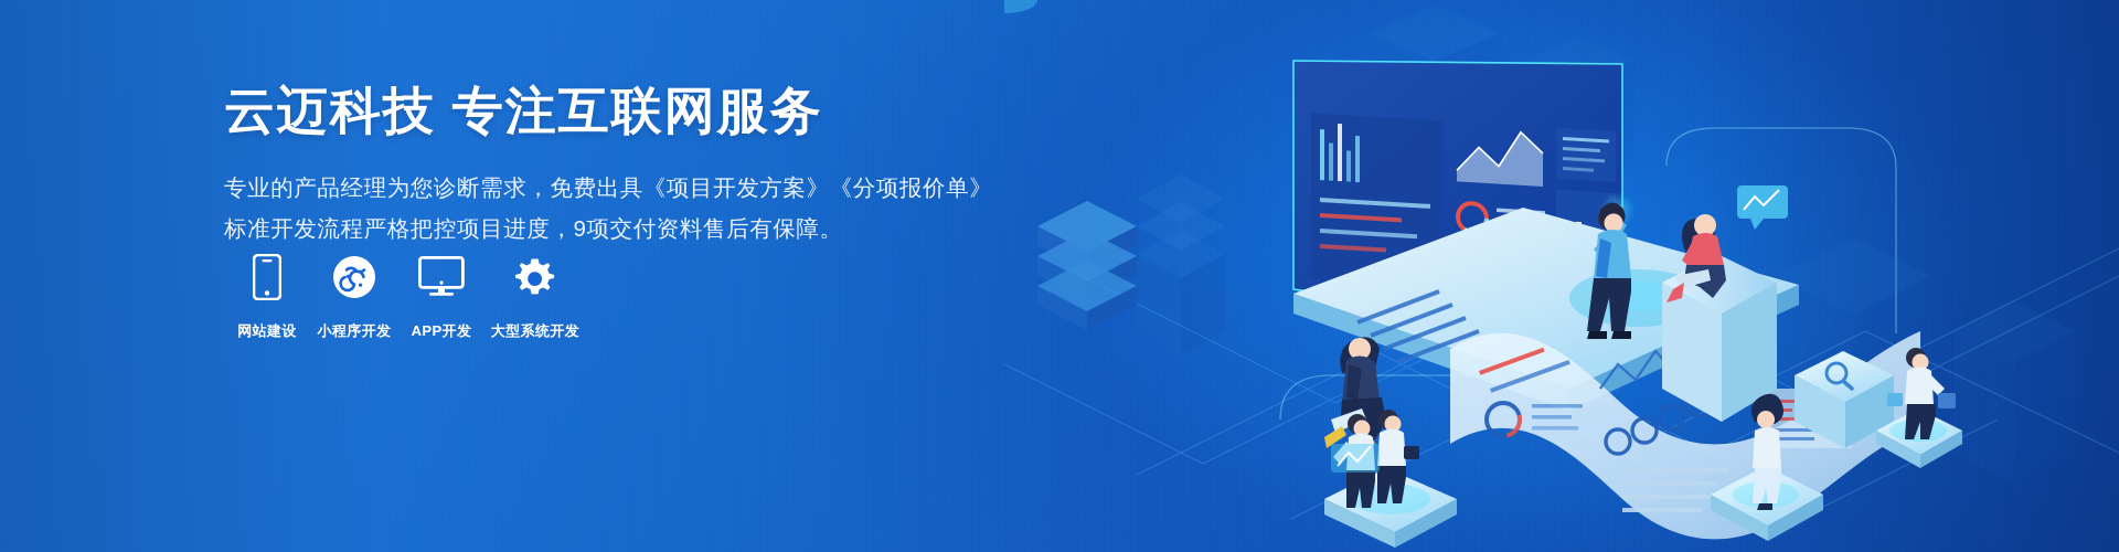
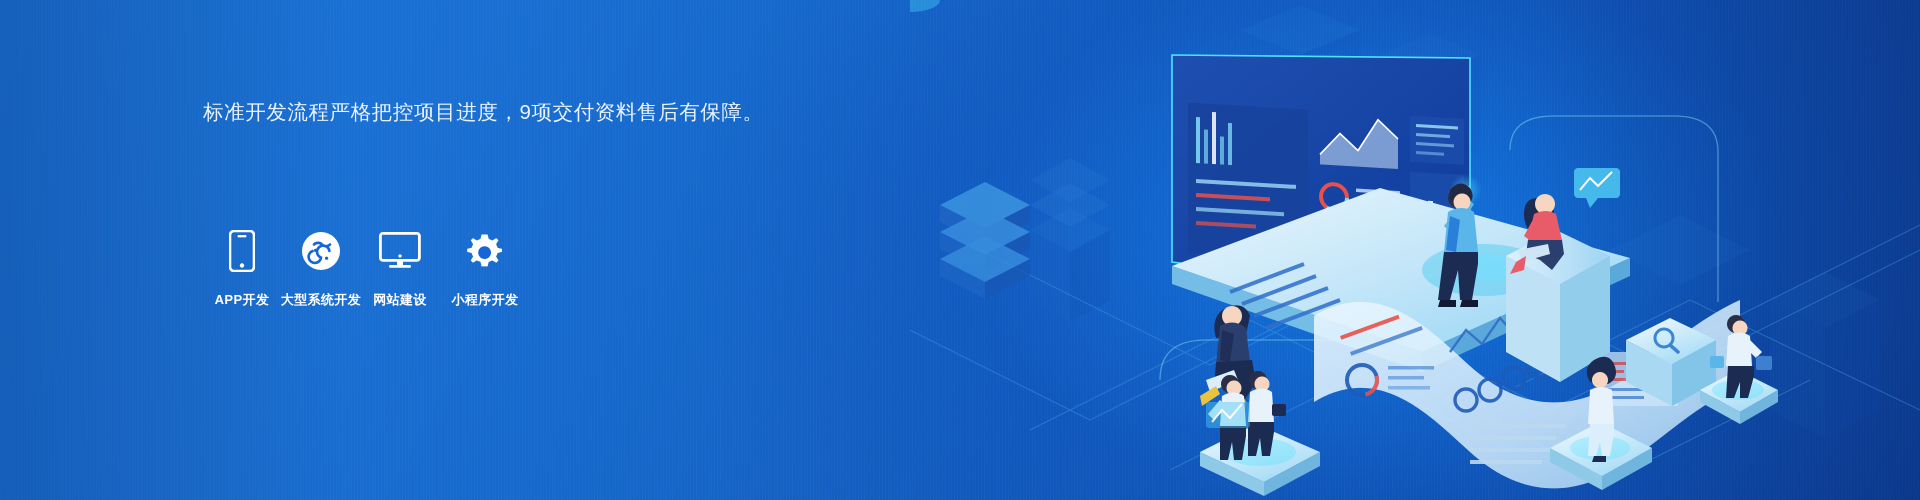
- 云迈科技 专注互联网服务
- 专业的产品经理为您诊断需求，免费出具《项目开发方案》《分项报价单》
  标准开发流程严格把控项目进度，9项交付资料售后有保障。
- 网站建设
+ APP开发
- 小程序开发
+ 大型系统开发
- APP开发
+ 网站建设
- 大型系统开发
+ 小程序开发
